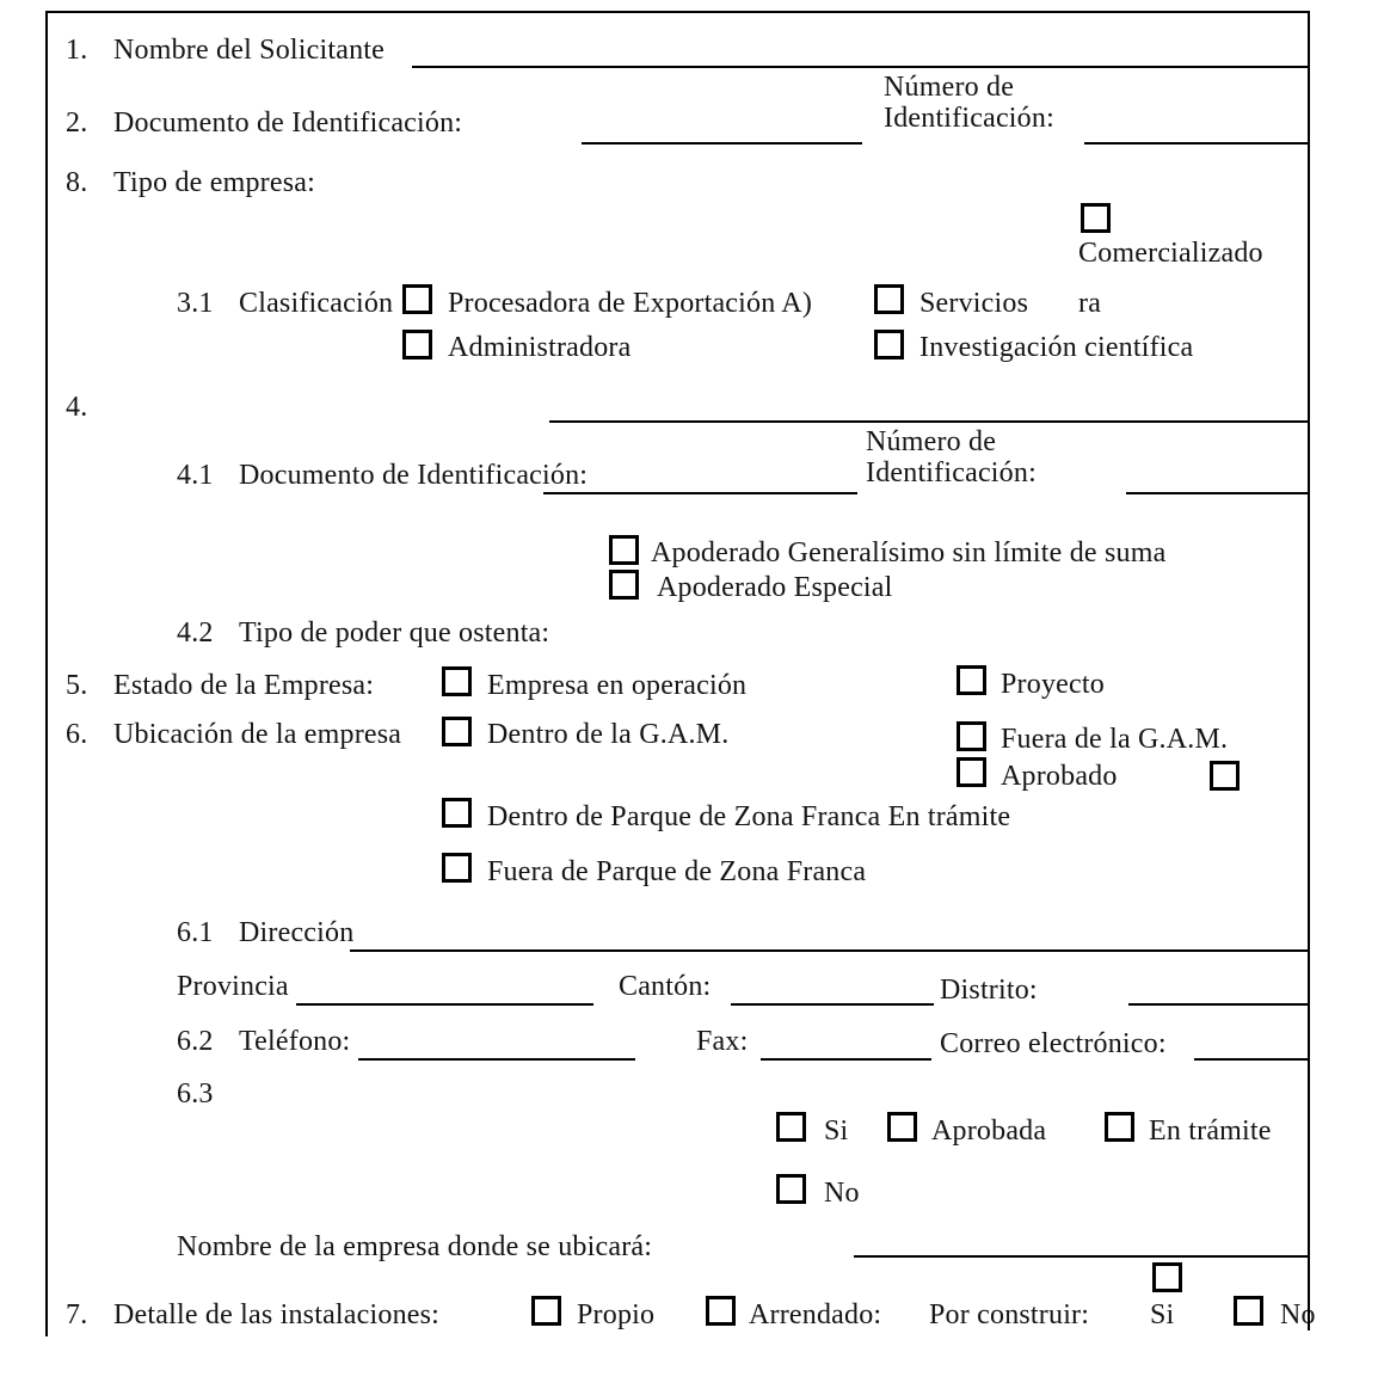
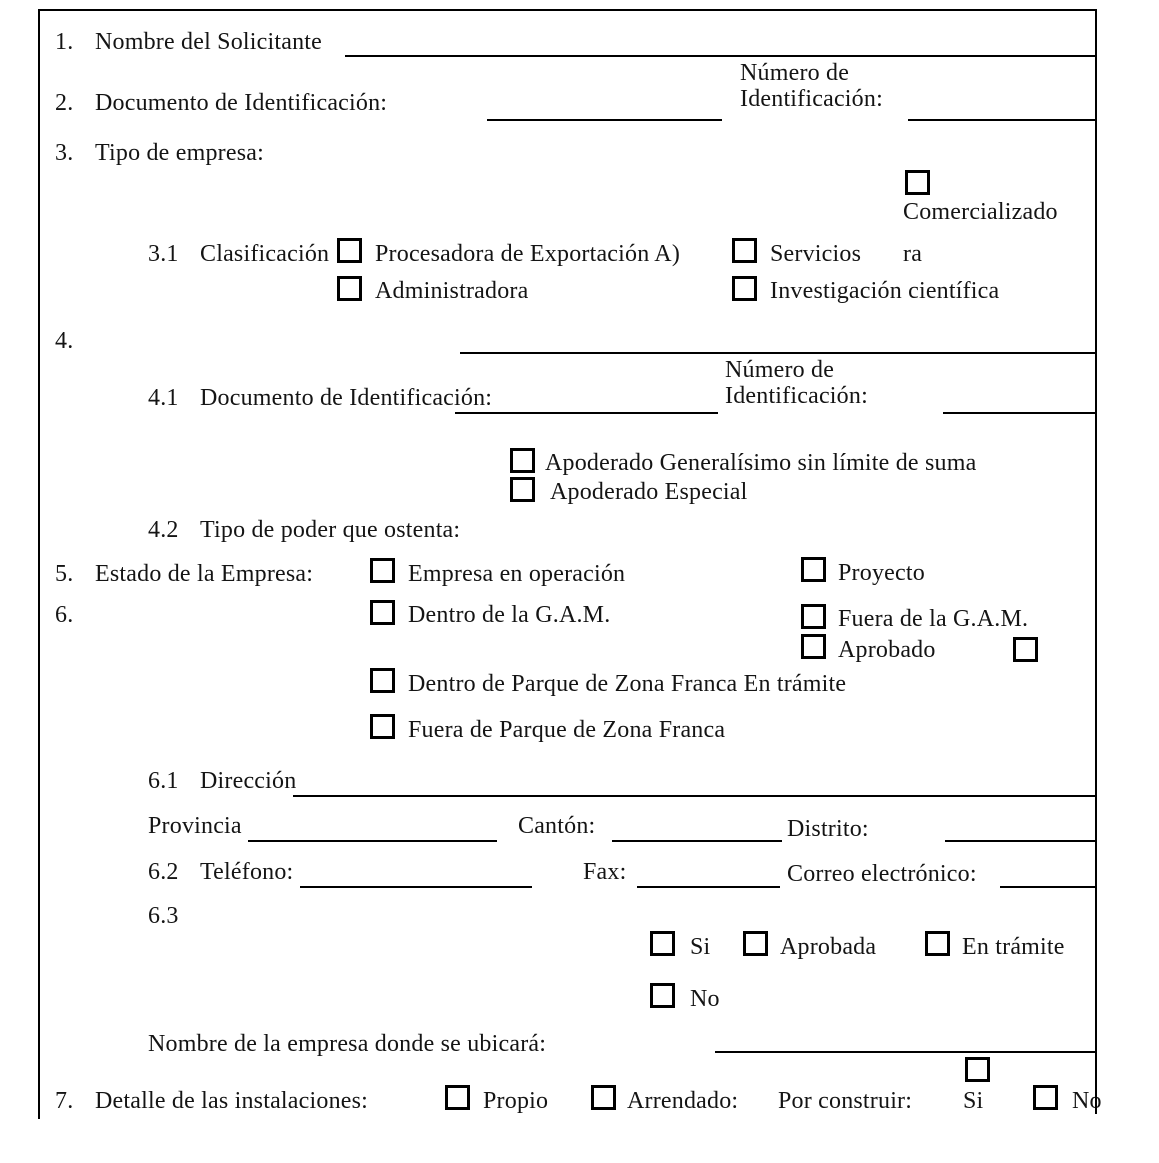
  1.
  Nombre del Solicitante
  Número de
  Identificación:
  2.
  Documento de Identificación:
- 8.
+ 3.
  Tipo de empresa:
  Comercializado
  3.1
  Clasificación
  Procesadora de Exportación A)
  Servicios
  ra
  Administradora
  Investigación científica
  4.
  Número de
  Identificación:
  4.1
  Documento de Identificación:
  Apoderado Generalísimo sin límite de suma
  Apoderado Especial
  4.2
  Tipo de poder que ostenta:
  5.
  Estado de la Empresa:
  Empresa en operación
  Proyecto
  6.
- Ubicación de la empresa
  Dentro de la G.A.M.
  Fuera de la G.A.M.
  Aprobado
  Dentro de Parque de Zona Franca En trámite
  Fuera de Parque de Zona Franca
  6.1
  Dirección
  Provincia
  Cantón:
  Distrito:
  6.2
  Teléfono:
  Fax:
  Correo electrónico:
  6.3
  Si
  Aprobada
  En trámite
  No
  Nombre de la empresa donde se ubicará:
  7.
  Detalle de las instalaciones:
  Propio
  Arrendado:
  Por construir:
  Si
